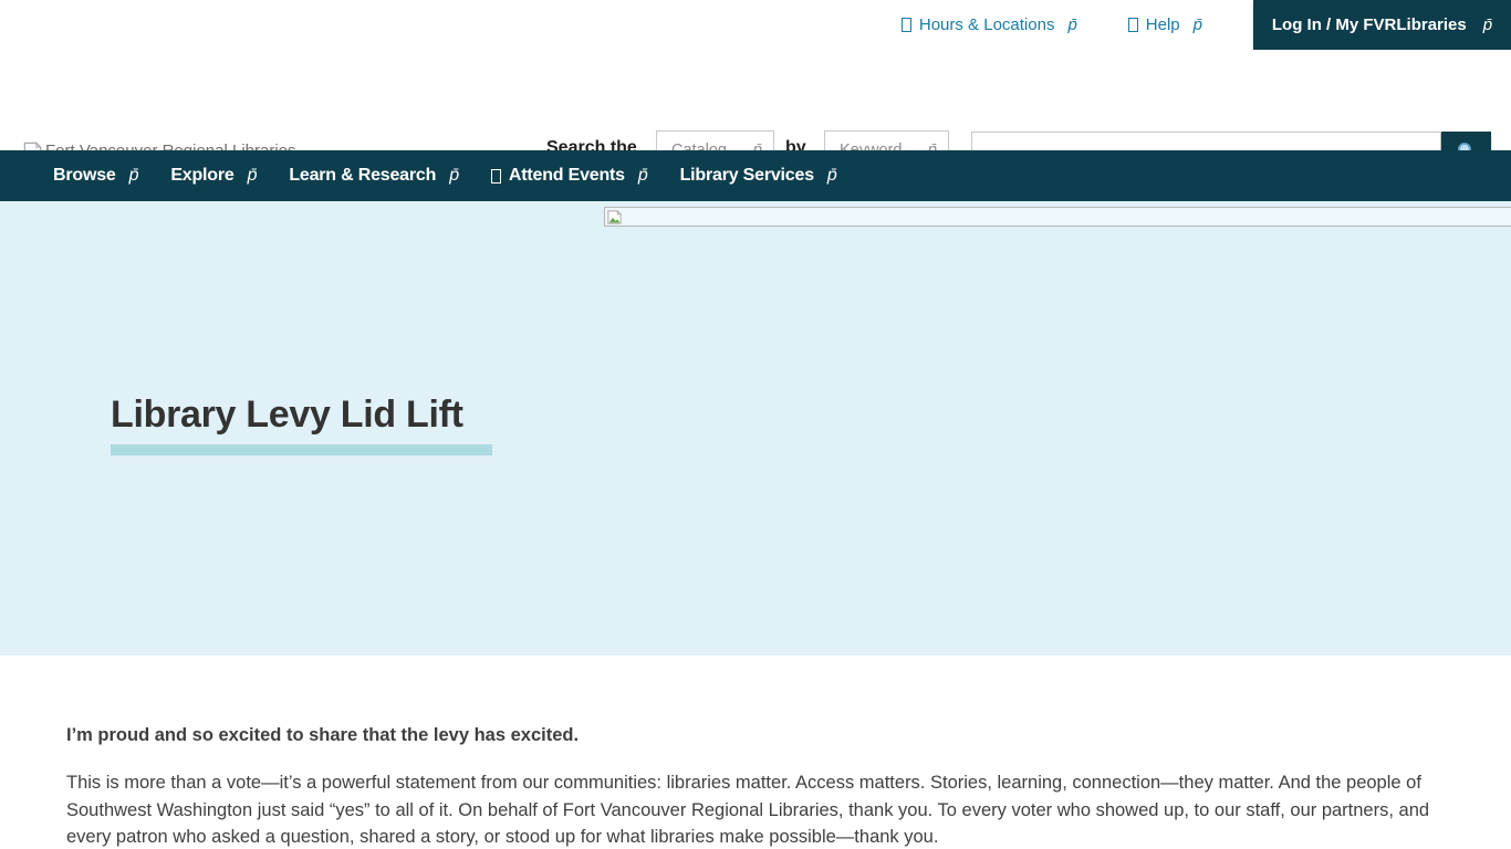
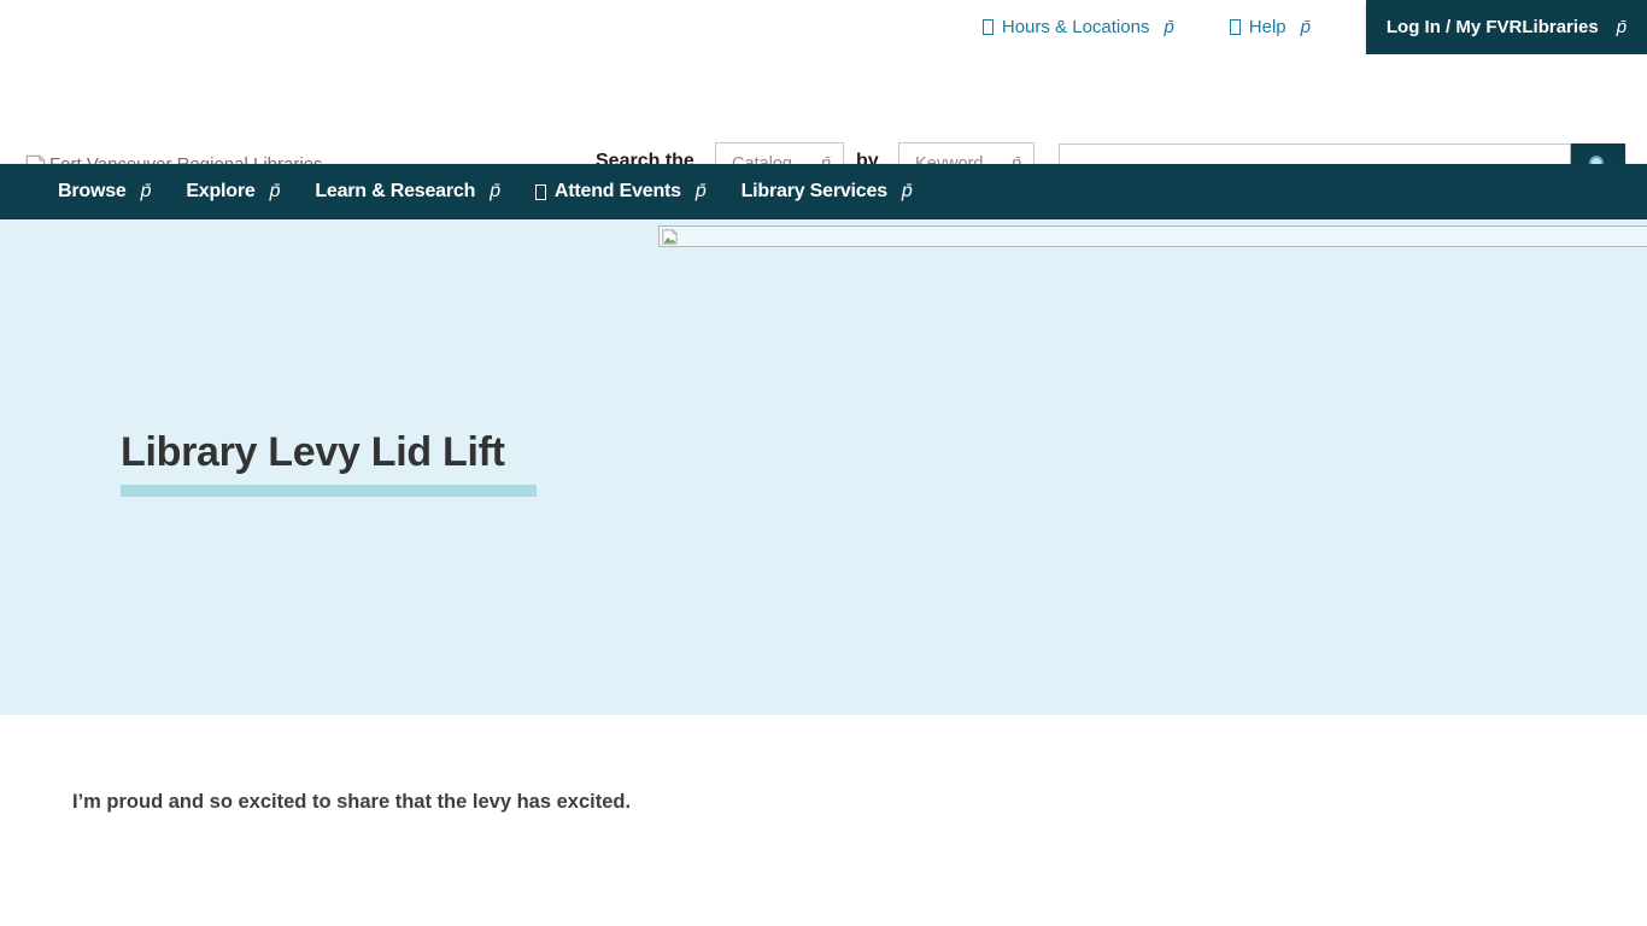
  Hours & Locations
  p̄
  Help
  p̄
  Log In / My FVRLibraries
  p̄
  Search the
  by
  Browse
  p̄
  Explore
  p̄
  Learn & Research
  p̄
  Attend Events
  p̄
  Library Services
  p̄
  Library Levy Lid Lift
  I’m proud and so excited to share that the levy has excited.
- This is more than a vote—it’s a powerful statement from our communities: libraries matter. Access matters. Stories, learning, connection—they matter. And the people of Southwest Washington just said “yes” to all of it. On behalf of Fort Vancouver Regional Libraries, thank you. To every voter who showed up, to our staff, our partners, and every patron who asked a question, shared a story, or stood up for what libraries make possible—thank you.
